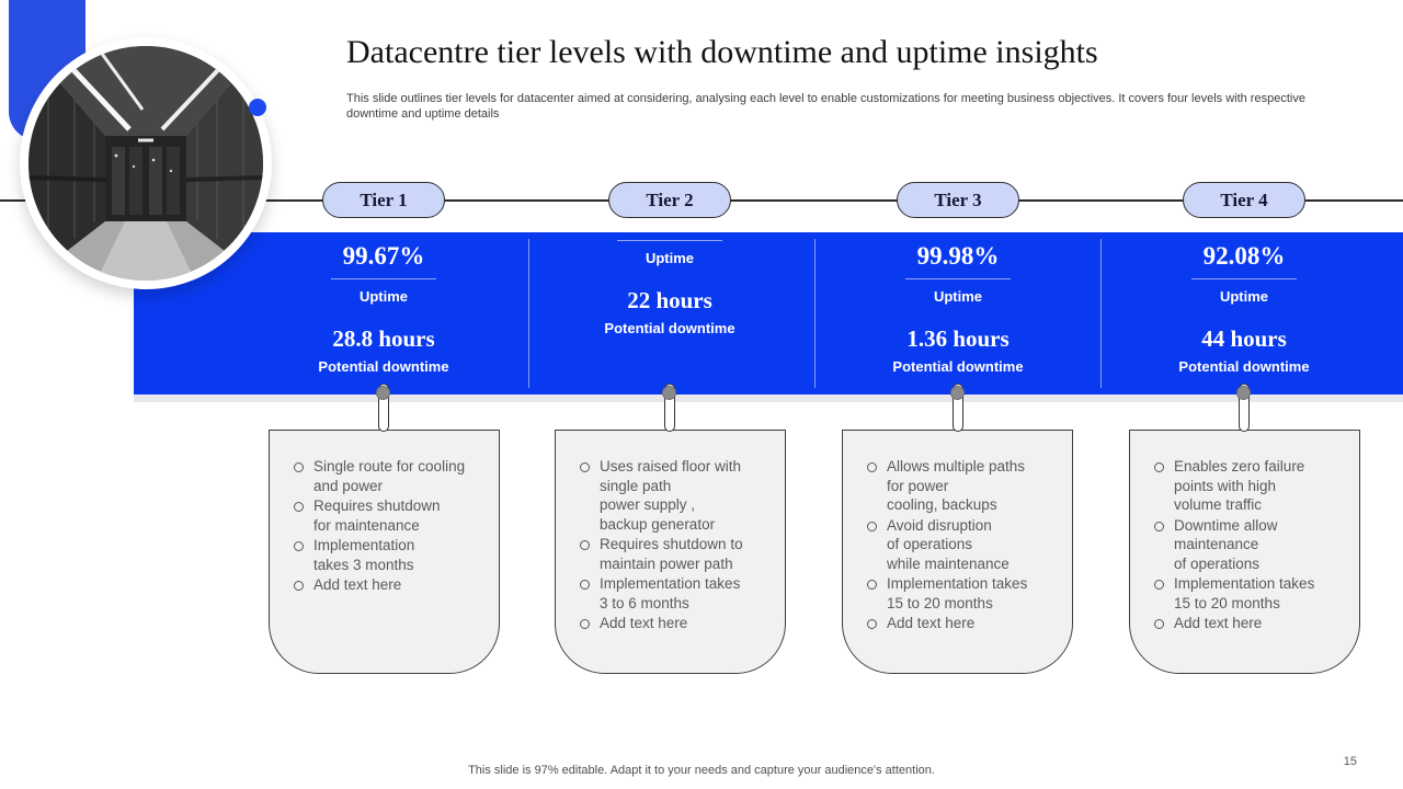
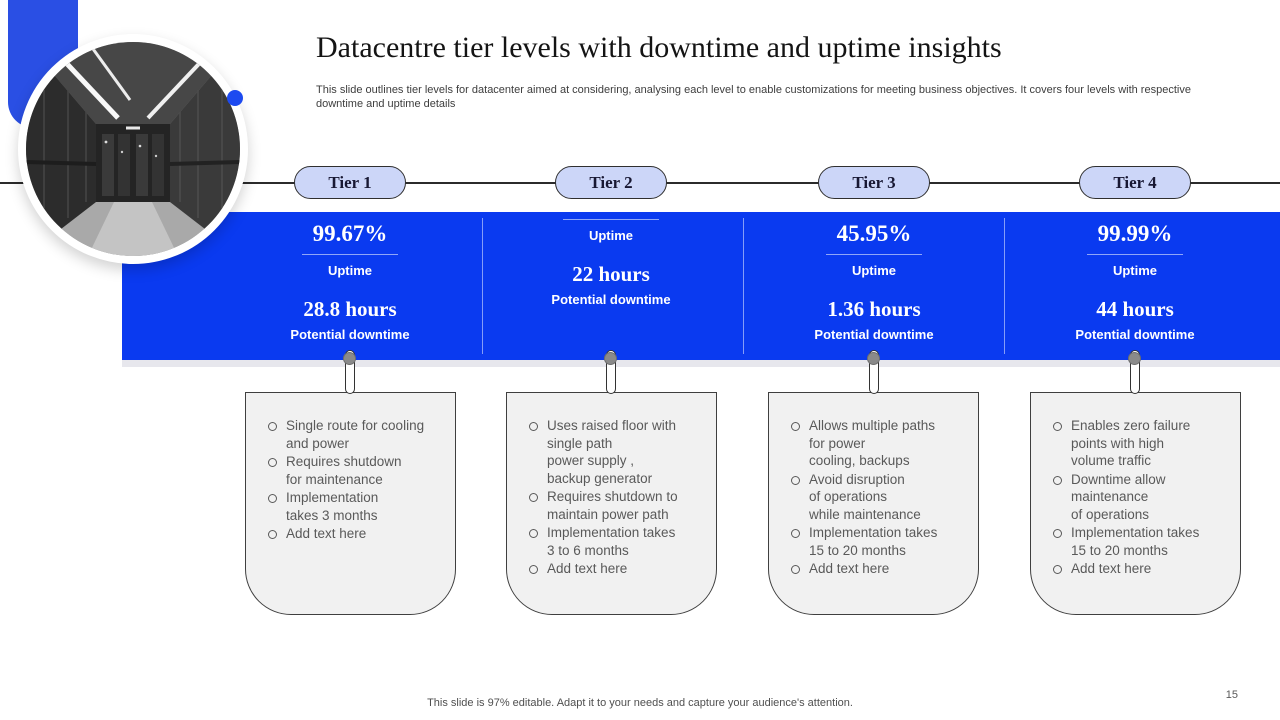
  Datacentre tier levels with downtime and uptime insights
  This slide outlines tier levels for datacenter aimed at considering, analysing each level to enable customizations for meeting business objectives. It covers four levels with respective downtime and uptime details
  Tier 1
  Tier 2
  Tier 3
  Tier 4
  99.67%
  Uptime
  28.8 hours
  Potential downtime
  Uptime
  22 hours
  Potential downtime
- 99.98%
+ 45.95%
  Uptime
  1.36 hours
  Potential downtime
- 92.08%
+ 99.99%
  Uptime
  44 hours
  Potential downtime
  Single route for cooling
  and power
  Requires shutdown
  for maintenance
  Implementation
  takes 3 months
  Add text here
  Uses raised floor with
  single path
  power supply ,
  backup generator
  Requires shutdown to
  maintain power path
  Implementation takes
  3 to 6 months
  Add text here
  Allows multiple paths
  for power
  cooling, backups
  Avoid disruption
  of operations
  while maintenance
  Implementation takes
  15 to 20 months
  Add text here
  Enables zero failure
  points with high
  volume traffic
  Downtime allow
  maintenance
  of operations
  Implementation takes
  15 to 20 months
  Add text here
  This slide is 97% editable. Adapt it to your needs and capture your audience's attention.
  15
